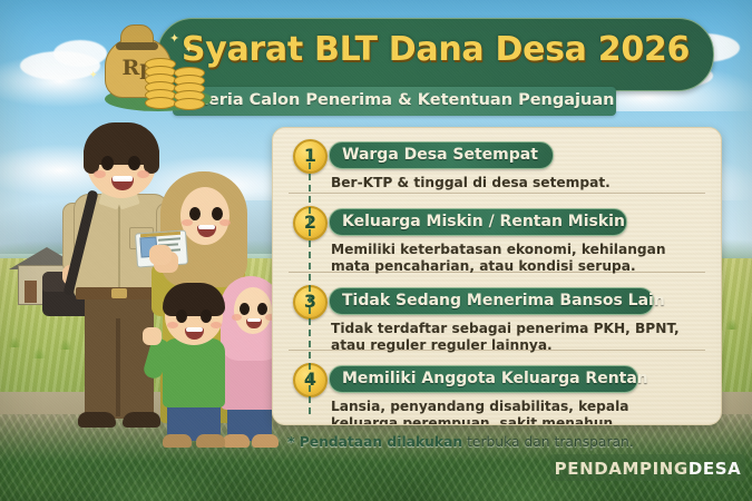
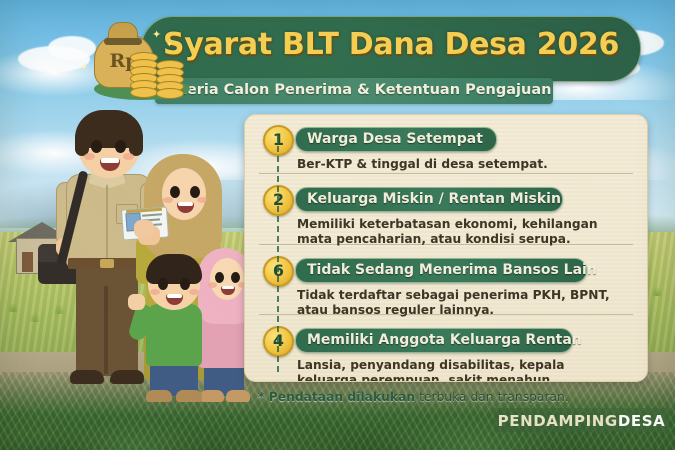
  Syarat BLT Dana Desa 2026
  eria Calon Penerima & Ketentuan Pengajuan
  ✦
  ✦
  ✦
  1
  Warga Desa Setempat
  Ber-KTP & tinggal di desa setempat.
  2
  Keluarga Miskin / Rentan Miski
  Memiliki keterbatasan ekonomi, kehilangan mata pencaharian, atau kondisi serupa.
- 3
+ 6
  Tidak Sedang Menerima Bansos L
- Tidak terdaftar sebagai penerima PKH, BPNT, atau reguler reguler lainnya.
+ Tidak terdaftar sebagai penerima PKH, BPNT, atau bansos reguler lainnya.
  4
  Memiliki Anggota Keluarga Rent
  Lansia, penyandang disabilitas, kepala keluarga perempuan, sakit menahun.
  * Pendataan dilakukan terbuka dan transparan.
  PENDAMPINGDESA
